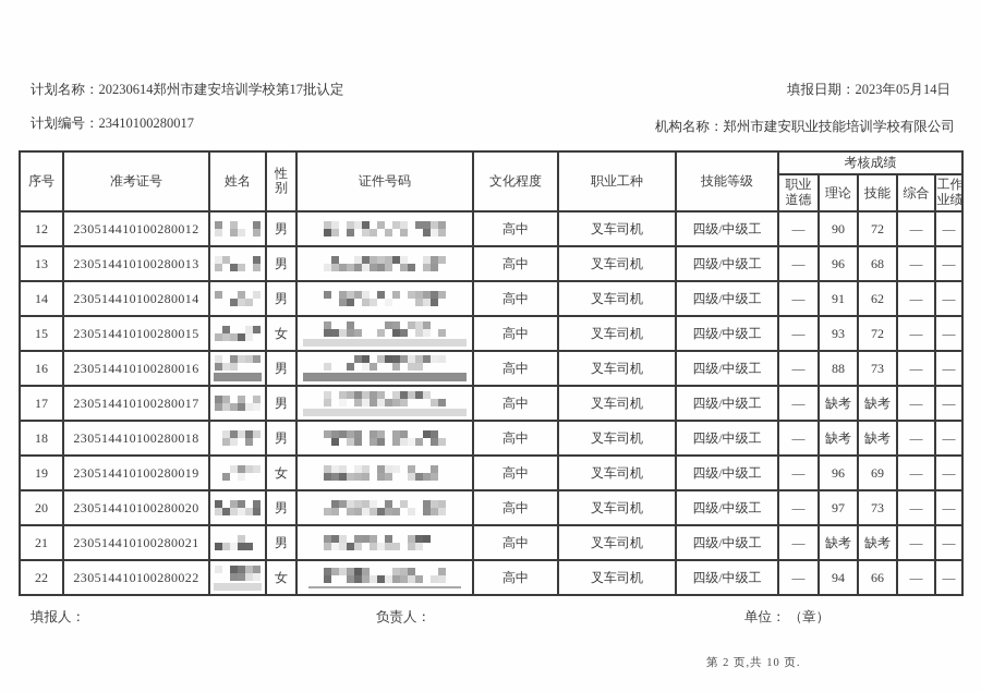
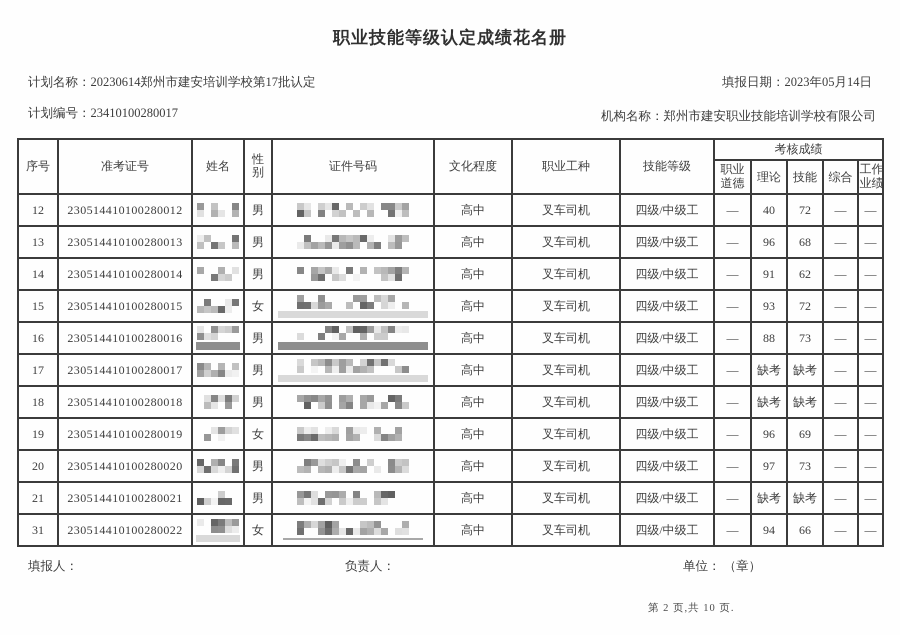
+ 职业技能等级认定成绩花名册
  计划名称：20230614郑州市建安培训学校第17批认定
  填报日期：2023年05月14日
  计划编号：23410100280017
  机构名称：郑州市建安职业技能培训学校有限公司
  序号	准考证号	姓名	性别	证件号码	文化程度	职业工种	技能等级	考核成绩
  职业道德	理论	技能	综合	工作业绩
- 12	230514410100280012		男		高中	叉车司机	四级/中级工	—	90	72	—	—
+ 12	230514410100280012		男		高中	叉车司机	四级/中级工	—	40	72	—	—
  13	230514410100280013		男		高中	叉车司机	四级/中级工	—	96	68	—	—
  14	230514410100280014		男		高中	叉车司机	四级/中级工	—	91	62	—	—
  15	230514410100280015		女		高中	叉车司机	四级/中级工	—	93	72	—	—
  16	230514410100280016		男		高中	叉车司机	四级/中级工	—	88	73	—	—
  17	230514410100280017		男		高中	叉车司机	四级/中级工	—	缺考	缺考	—	—
  18	230514410100280018		男		高中	叉车司机	四级/中级工	—	缺考	缺考	—	—
  19	230514410100280019		女		高中	叉车司机	四级/中级工	—	96	69	—	—
  20	230514410100280020		男		高中	叉车司机	四级/中级工	—	97	73	—	—
  21	230514410100280021		男		高中	叉车司机	四级/中级工	—	缺考	缺考	—	—
- 22	230514410100280022		女		高中	叉车司机	四级/中级工	—	94	66	—	—
+ 31	230514410100280022		女		高中	叉车司机	四级/中级工	—	94	66	—	—
  填报人：
  负责人：
  单位： （章）
  第 2 页,共 10 页.
